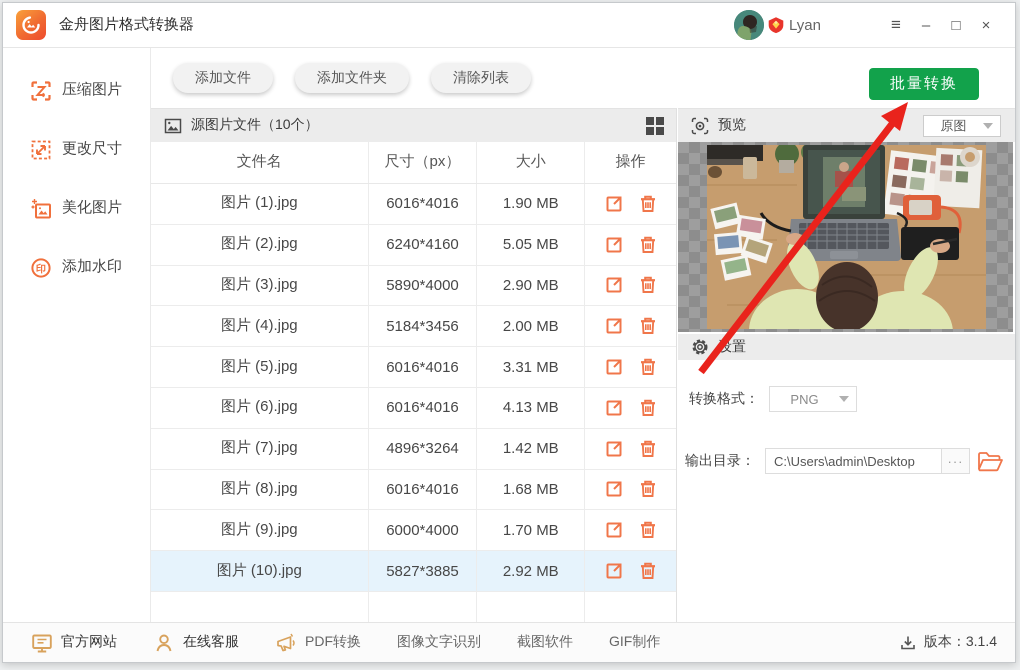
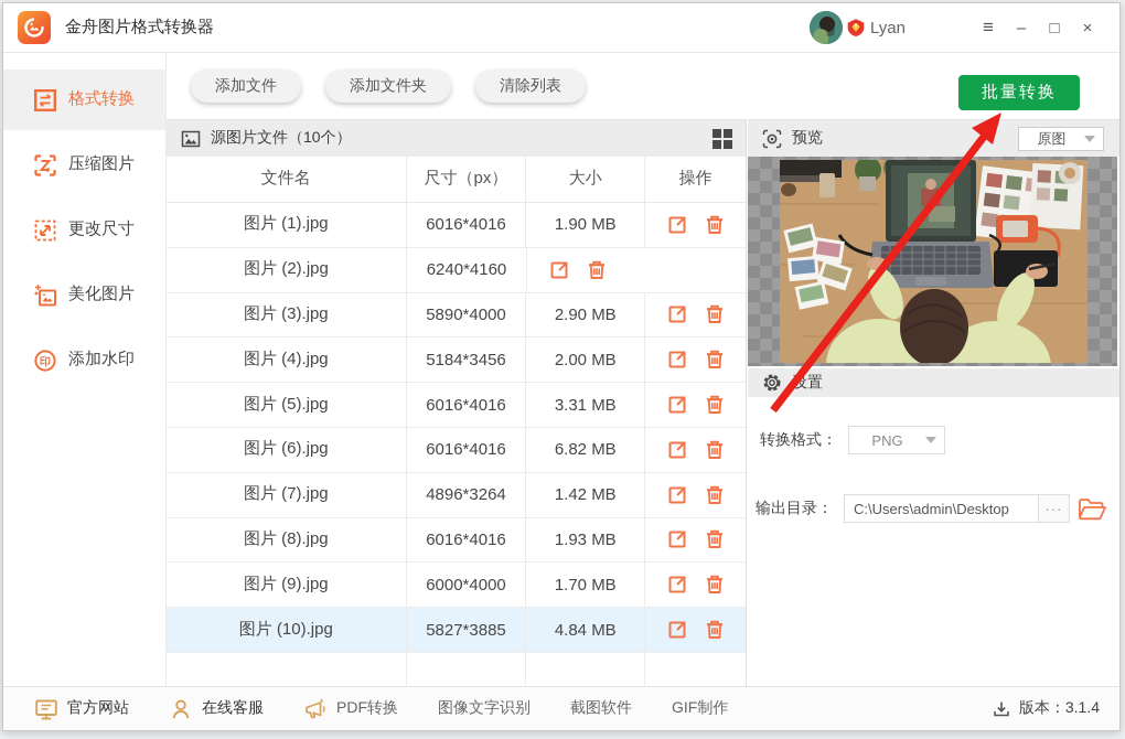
  金舟图片格式转换器
  Lyan
  ≡
  –
  □
  ×
+ 格式转换
  压缩图片
  更改尺寸
  美化图片
  印
  添加水印
  添加文件
  添加文件夹
  清除列表
  批量转换
  源图片文件（10个）
  文件名
  尺寸（px）
  大小
  操作
  图片 (1).jpg
  6016*4016
  1.90 MB
  图片 (2).jpg
  6240*4160
- 5.05 MB
  图片 (3).jpg
  5890*4000
  2.90 MB
  图片 (4).jpg
  5184*3456
  2.00 MB
  图片 (5).jpg
  6016*4016
  3.31 MB
  图片 (6).jpg
  6016*4016
- 4.13 MB
+ 6.82 MB
  图片 (7).jpg
  4896*3264
  1.42 MB
  图片 (8).jpg
  6016*4016
- 1.68 MB
+ 1.93 MB
  图片 (9).jpg
  6000*4000
  1.70 MB
  图片 (10).jpg
  5827*3885
- 2.92 MB
+ 4.84 MB
  预览
  原图
  转换格式：
  PNG
  输出目录：
  C:\Users\admin\Desktop
  ···
  官方网站
  在线客服
  PDF转换
  图像文字识别
  截图软件
  GIF制作
  版本：3.1.4
